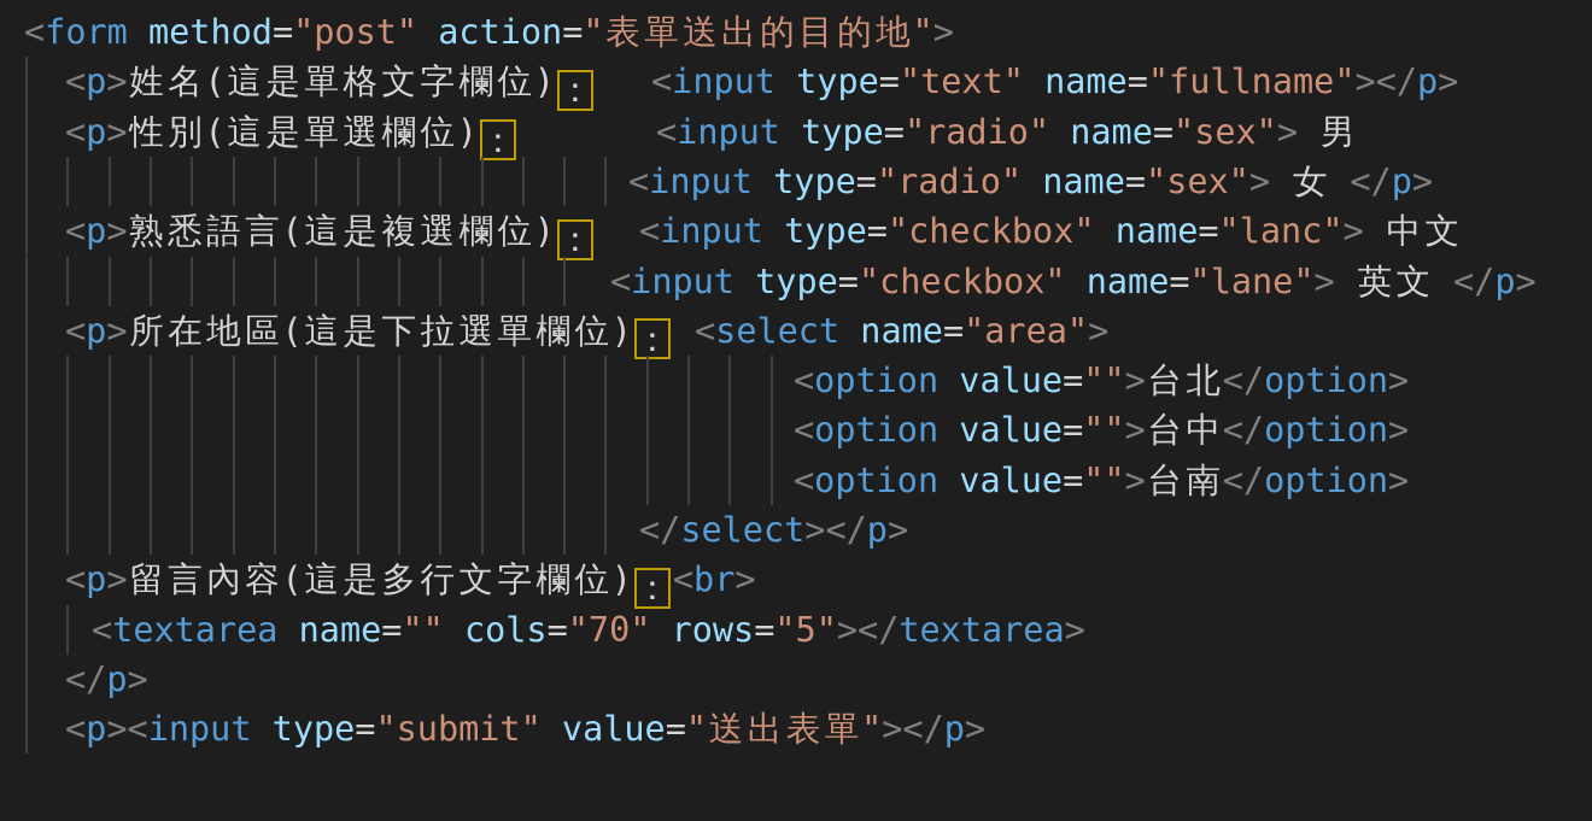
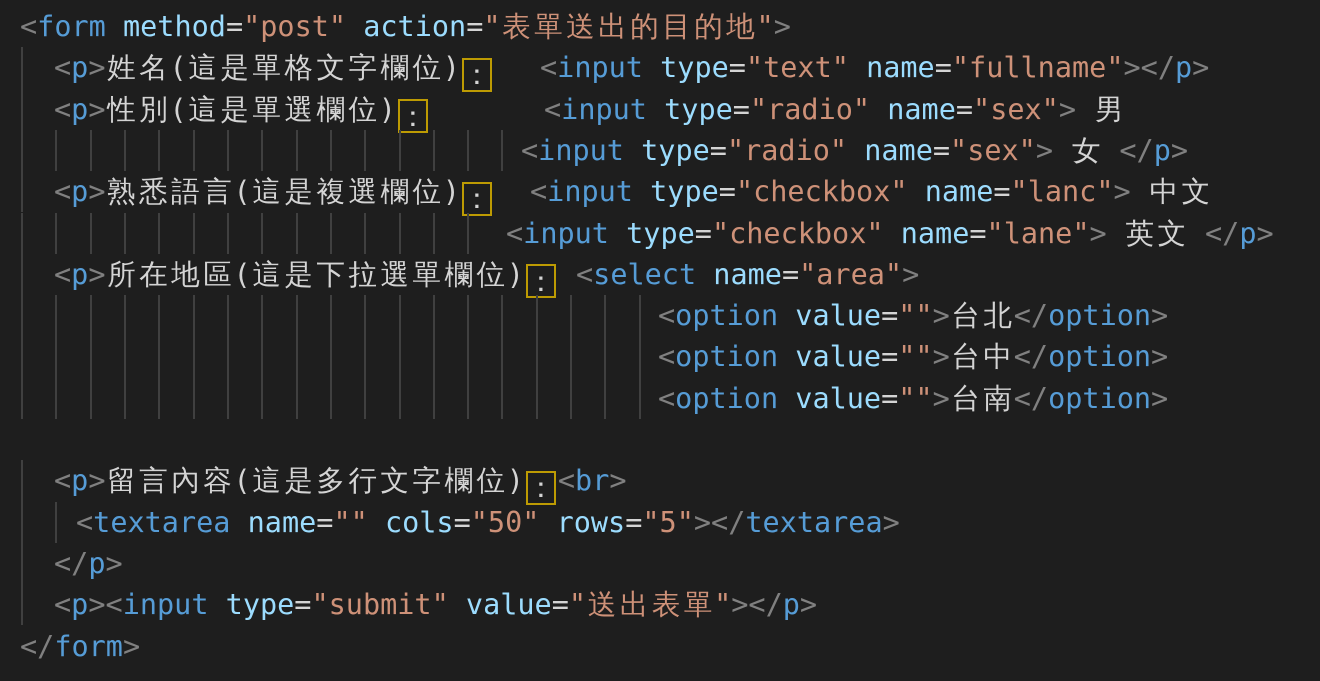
  <form method="post" action="表單送出的目的地">
  <p>姓名(這是單格文字欄位)：
  <input type="text" name="fullname"></p>
  <p>性別(這是單選欄位)：
  <input type="radio" name="sex"> 男
  <input type="radio" name="sex"> 女 </p>
  <p>熟悉語言(這是複選欄位)：
  <input type="checkbox" name="lanc"> 中文
  <input type="checkbox" name="lane"> 英文 </p>
  <p>所在地區(這是下拉選單欄位)：
  <select name="area">
  <option value="">台北</option>
  <option value="">台中</option>
  <option value="">台南</option>
- </select></p>
  <p>留言內容(這是多行文字欄位)：<br>
- <textarea name="" cols="70" rows="5"></textarea>
+ <textarea name="" cols="50" rows="5"></textarea>
  </p>
  <p><input type="submit" value="送出表單"></p>
+ </form>
